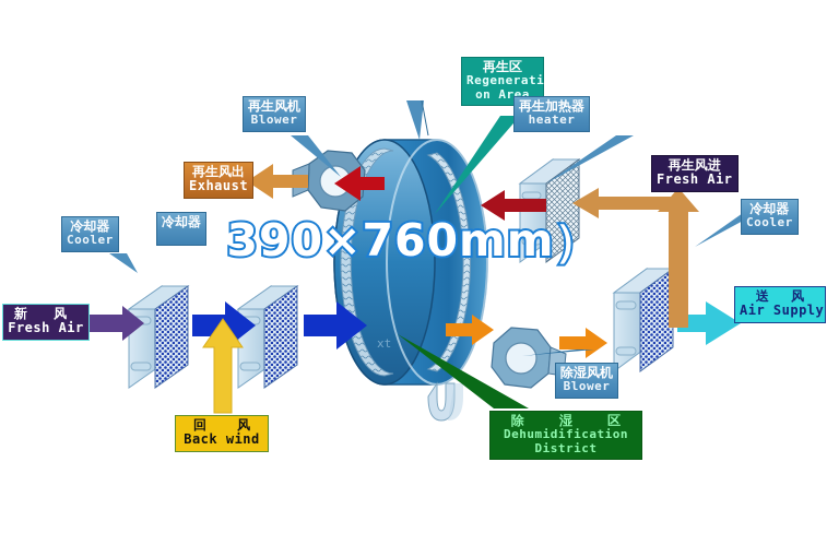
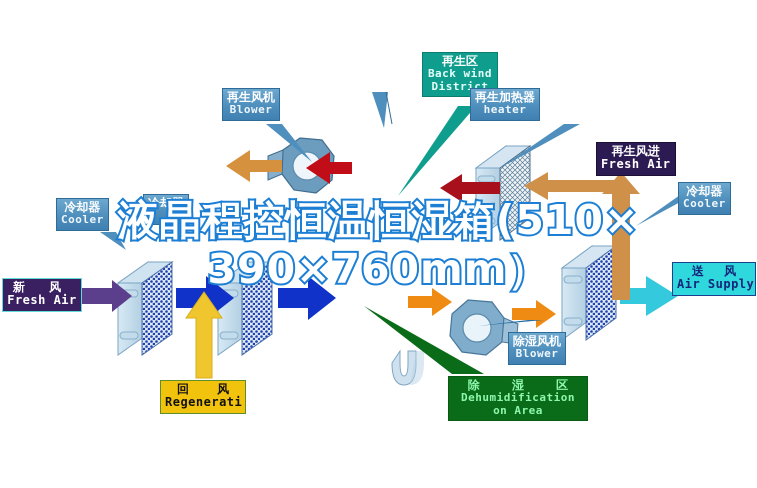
- xt
  再生风机
  Blower
  再生区
- Regenerati
+ Back wind
- on Area
+ District
  再生加热器
  heater
- 再生风出
- Exhaust
  再生风进
  Fresh Air
  冷却器
  Cooler
  冷却器
  冷却器
  Cooler
  新 风
  Fresh Air
  回 风
- Back wind
+ Regenerati
  除湿风机
  Blower
  除 湿 区
  Dehumidification
- District
+ on Area
  送 风
  Air Supply
+ 液晶程控恒温恒湿箱(510×
  390×760mm）
